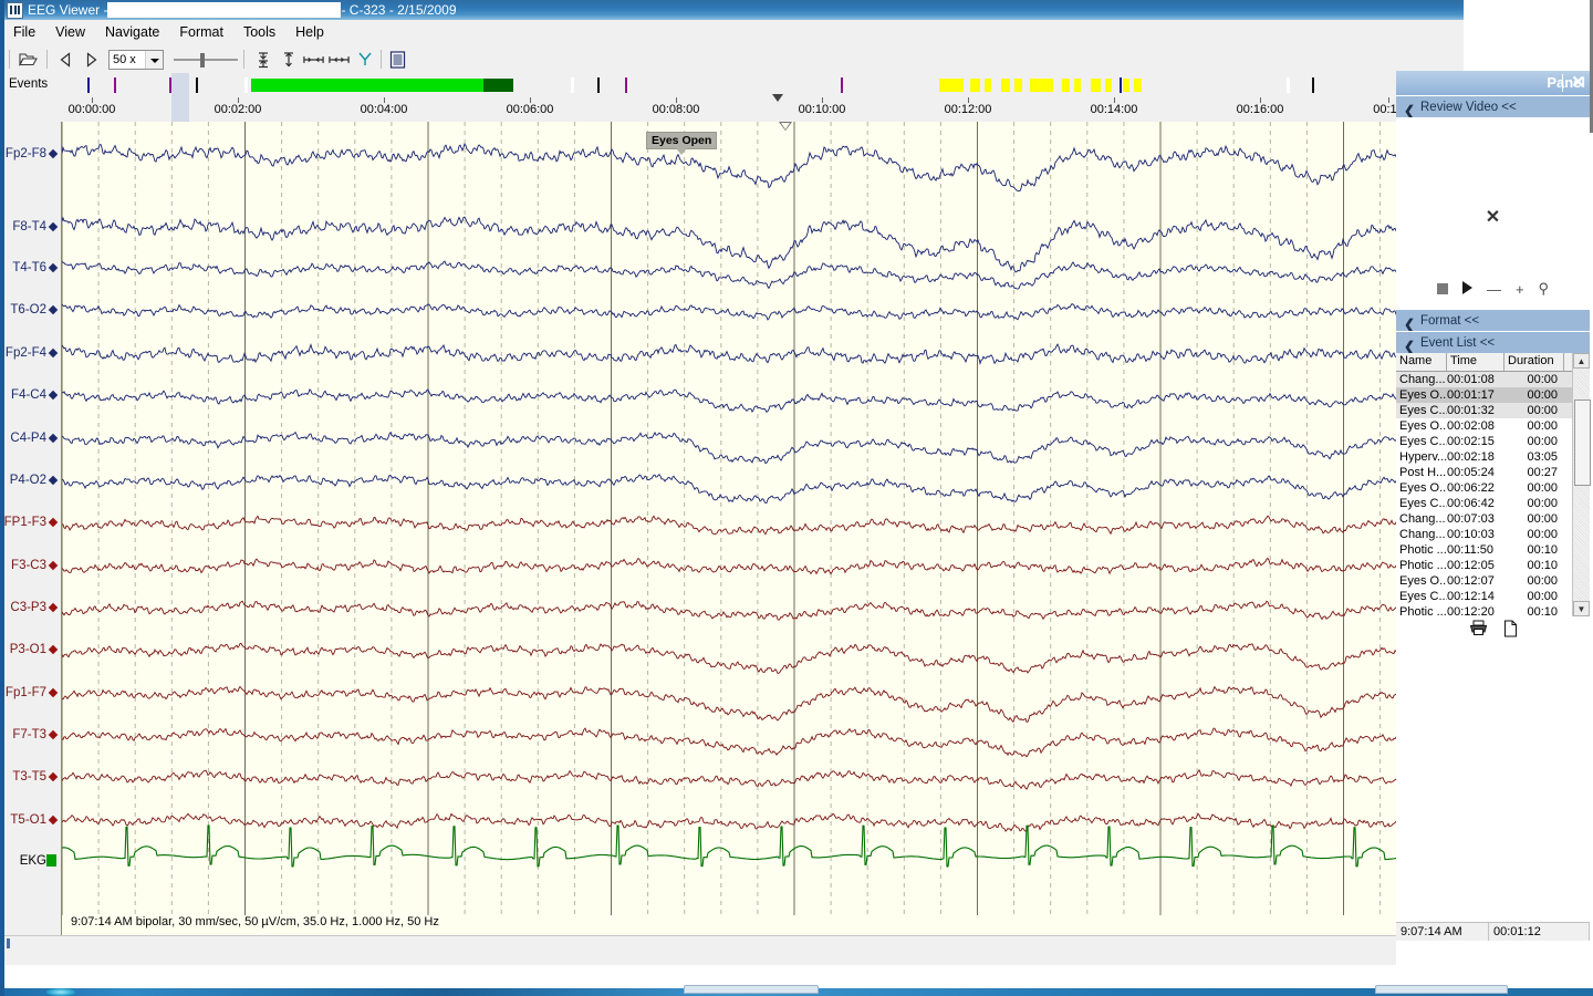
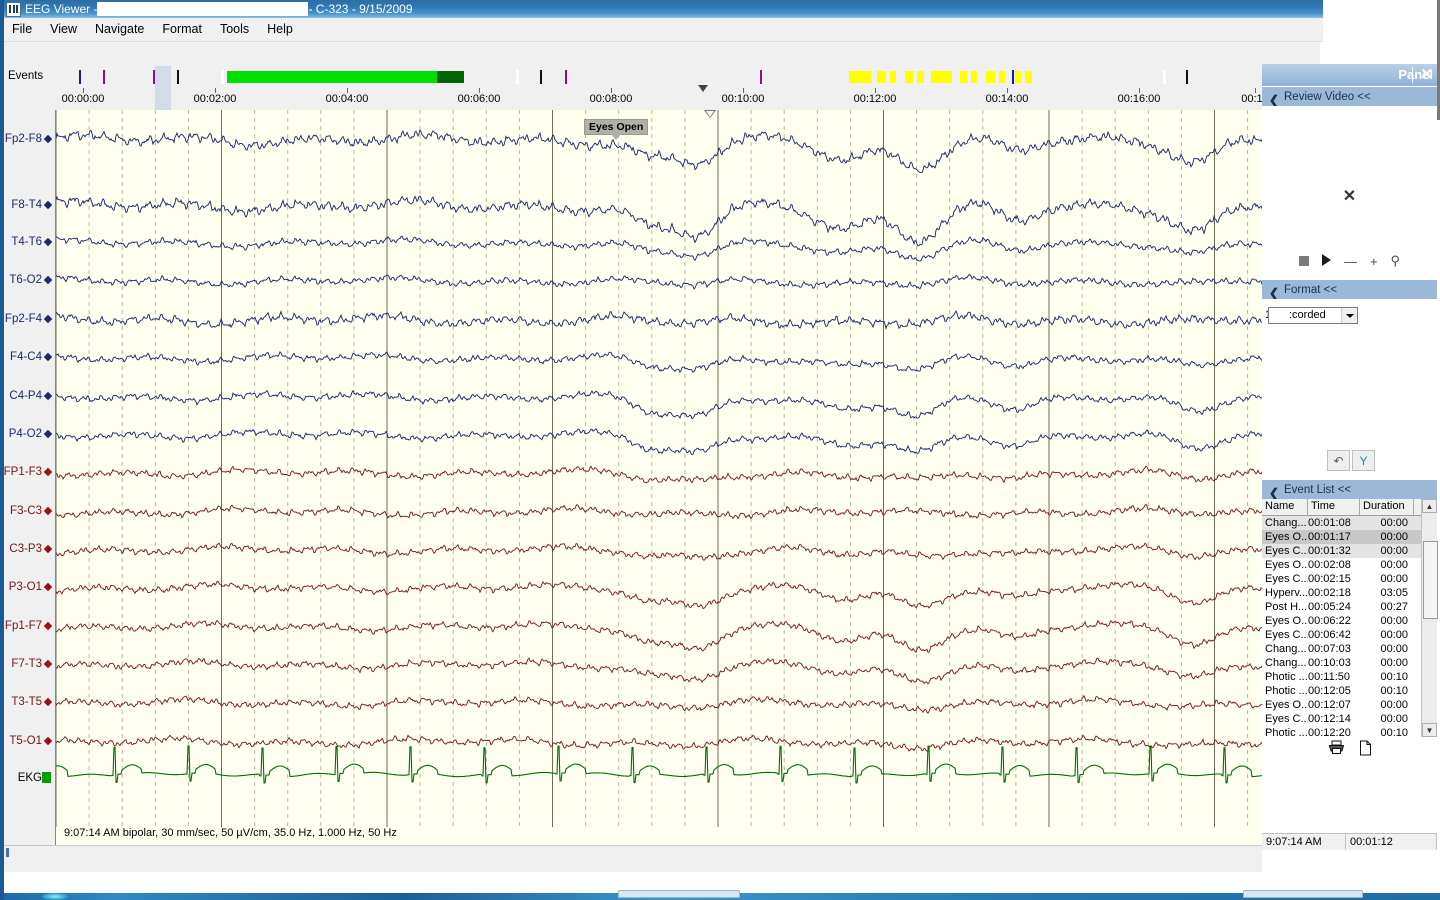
- EEG Viewer - - C-323 - 2/15/2009
+ EEG Viewer - - C-323 - 9/15/2009
  File View Navigate Format Tools Help
- 50 x
  Events
  00:00:00
  00:02:00
  00:04:00
  00:06:00
  00:08:00
  00:10:00
  00:12:00
  00:14:00
  00:16:00
  00:1
  Fp2-F8
  F8-T4
  T4-T6
  T6-O2
  Fp2-F4
  F4-C4
  C4-P4
  P4-O2
  FP1-F3
  F3-C3
  C3-P3
  P3-O1
  Fp1-F7
  F7-T3
  T3-T5
  T5-O1
  EKG
  Eyes Open
  9:07:14 AM bipolar, 30 mm/sec, 50 µV/cm, 35.0 Hz, 1.000 Hz, 50 Hz
  Panel
  ✕
  ❮
  Review Video <<
  ✕
  —
  +
  ⚲
  ❮
  Format <<
+ :corded
+ ↶
+ Y
  ❮
  Event List <<
  Name
  Time
  Duration
  Chang...
  00:01:08
  00:00
  Eyes O..
  00:01:17
  00:00
  Eyes C..
  00:01:32
  00:00
  Eyes O..
  00:02:08
  00:00
  Eyes C..
  00:02:15
  00:00
  Hyperv...
  00:02:18
  03:05
  Post H...
  00:05:24
  00:27
  Eyes O..
  00:06:22
  00:00
  Eyes C..
  00:06:42
  00:00
  Chang...
  00:07:03
  00:00
  Chang...
  00:10:03
  00:00
  Photic ...
  00:11:50
  00:10
  Photic ...
  00:12:05
  00:10
  Eyes O..
  00:12:07
  00:00
  Eyes C..
  00:12:14
  00:00
  Photic ...
  00:12:20
  00:10
  ▲
  ▼
  9:07:14 AM
  00:01:12
